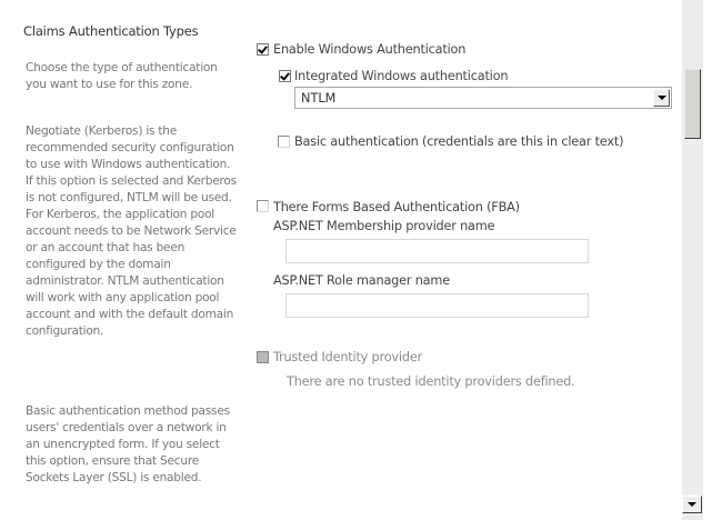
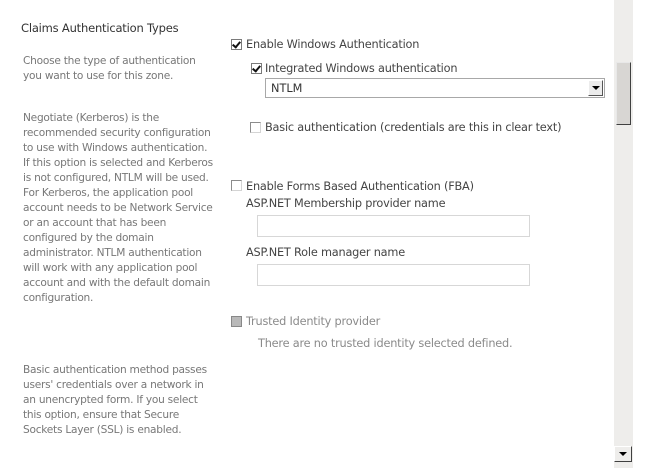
  Claims Authentication Types
  Choose the type of authentication you want to use for this zone.
  Negotiate (Kerberos) is the recommended security configuration to use with Windows authentication. If this option is selected and Kerberos is not configured, NTLM will be used. For Kerberos, the application pool account needs to be Network Service or an account that has been configured by the domain administrator. NTLM authentication will work with any application pool account and with the default domain configuration.
  Basic authentication method passes users' credentials over a network in an unencrypted form. If you select this option, ensure that Secure Sockets Layer (SSL) is enabled.
  Enable Windows Authentication
  Integrated Windows authentication
  NTLM
  Basic authentication (credentials are this in clear text)
- There Forms Based Authentication (FBA)
+ Enable Forms Based Authentication (FBA)
  ASP.NET Membership provider name
  ASP.NET Role manager name
  Trusted Identity provider
- There are no trusted identity providers defined.
+ There are no trusted identity selected defined.
